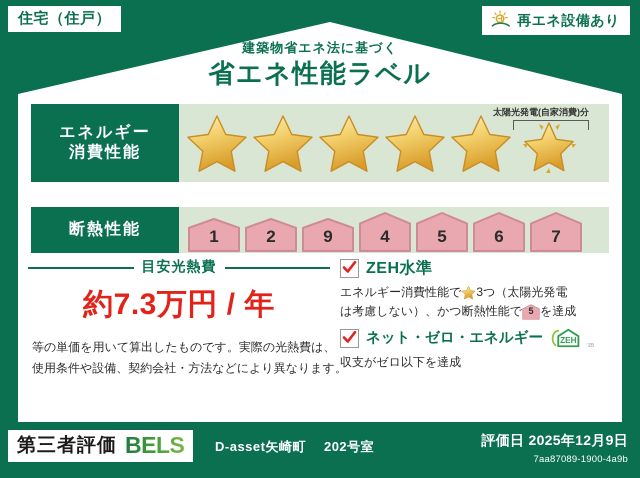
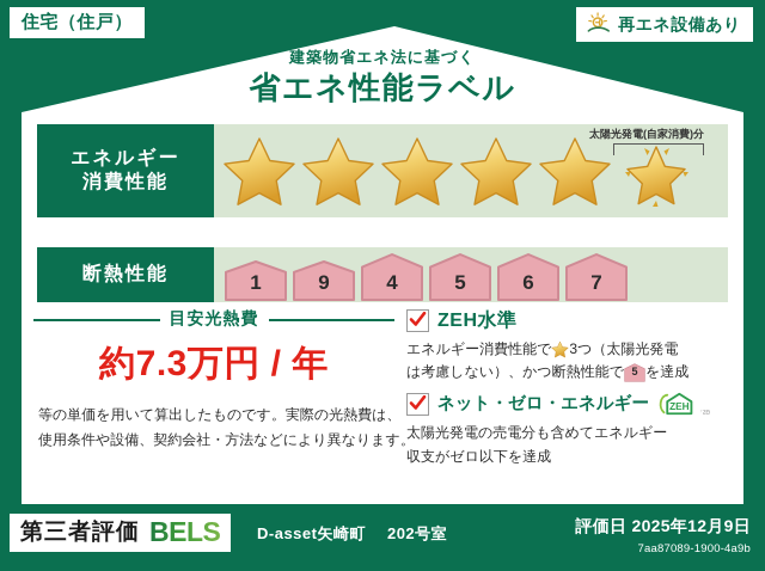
  住宅（住戸）
  再エネ設備あり
  建築物省エネ法に基づく
  省エネ性能ラベル
  エネルギー
  消費性能
  太陽光発電(自家消費)分
  断熱性能
  1
- 2
  9
  4
  5
  6
  7
  目安光熱費
  約7.3万円 / 年
  等の単価を用いて算出したものです。実際の光熱費は
  使用条件や設備、契約会社・方法などにより異なります
  ZEH水準
  エネルギー消費性能で
  3つ（太陽光発電
  は考慮しない）、かつ断熱性能で
  5
  を達成
  ネット・ゼロ・エネルギー
  ZEH
+ 太陽光発電の売電分も含めてエネルギー
  収支がゼロ以下を達成
  第三者評価
  BELS
  D-asset矢崎町
  202号室
  評価日 2025年12月9日
  7aa87089-1900-4a9b
